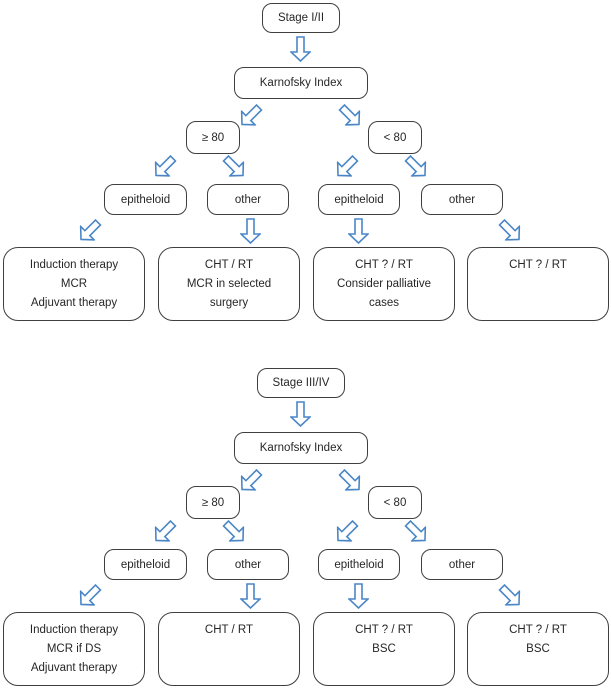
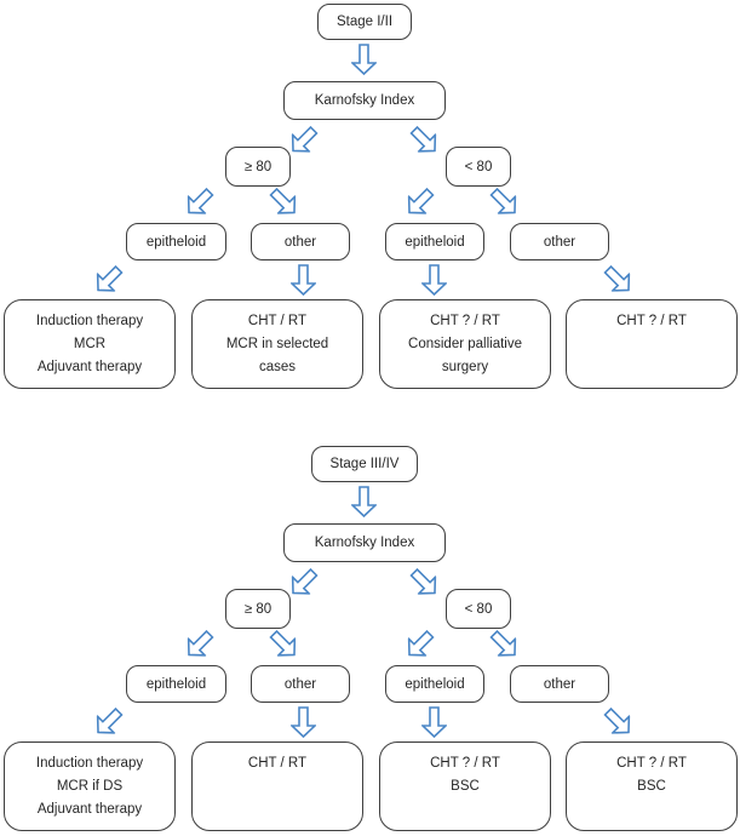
  Stage I/II
  Karnofsky Index
  ≥ 80
  < 80
  epitheloid
  other
  epitheloid
  other
  Induction therapy
  MCR
  Adjuvant therapy
  CHT / RT
  MCR in selected
- surgery
+ cases
  CHT ? / RT
  Consider palliative
- cases
+ surgery
  CHT ? / RT
  Stage III/IV
  Karnofsky Index
  ≥ 80
  < 80
  epitheloid
  other
  epitheloid
  other
  Induction therapy
  MCR if DS
  Adjuvant therapy
  CHT / RT
  CHT ? / RT
  BSC
  CHT ? / RT
  BSC
